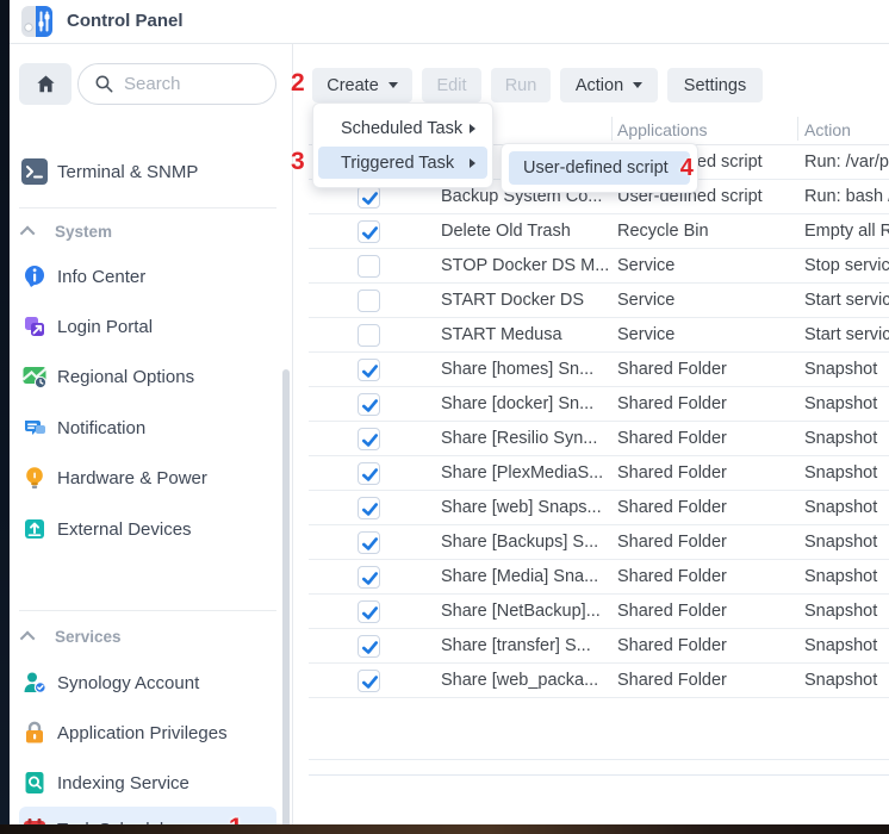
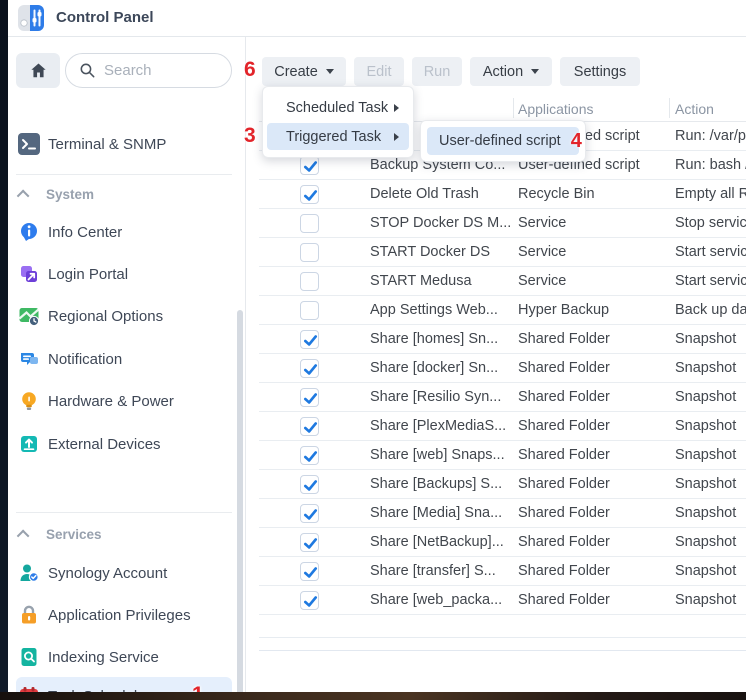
  Control Panel
  Search
  Terminal & SNMP
  System
  Info Center
  Login Portal
  Regional Options
  Notification
  Hardware & Power
  External Devices
  Services
  Synology Account
  Application Privileges
  Indexing Service
  Create
  Edit
  Run
  Action
  Settings
- 2
+ 6
  Applications
  Action
  Run: /var/p
  Backup System Co...
  User-defined script
  Run: bash
  Delete Old Trash
  Recycle Bin
  Empty all R
  STOP Docker DS M...
  Service
  Stop servic
  START Docker DS
  Service
  Start servic
  START Medusa
  Service
  Start servic
+ App Settings Web...
+ Hyper Backup
+ Back up da
  Share [homes] Sn...
  Shared Folder
  Snapshot
  Share [docker] Sn...
  Shared Folder
  Snapshot
  Share [Resilio Syn...
  Shared Folder
  Snapshot
  Share [PlexMediaS...
  Shared Folder
  Snapshot
  Share [web] Snaps...
  Shared Folder
  Snapshot
  Share [Backups] S...
  Shared Folder
  Snapshot
  Share [Media] Sna...
  Shared Folder
  Snapshot
  Share [NetBackup]...
  Shared Folder
  Snapshot
  Share [transfer] S...
  Shared Folder
  Snapshot
  Share [web_packa...
  Shared Folder
  Snapshot
  Scheduled Task
  Triggered Task
  3
  User-defined script
  4
